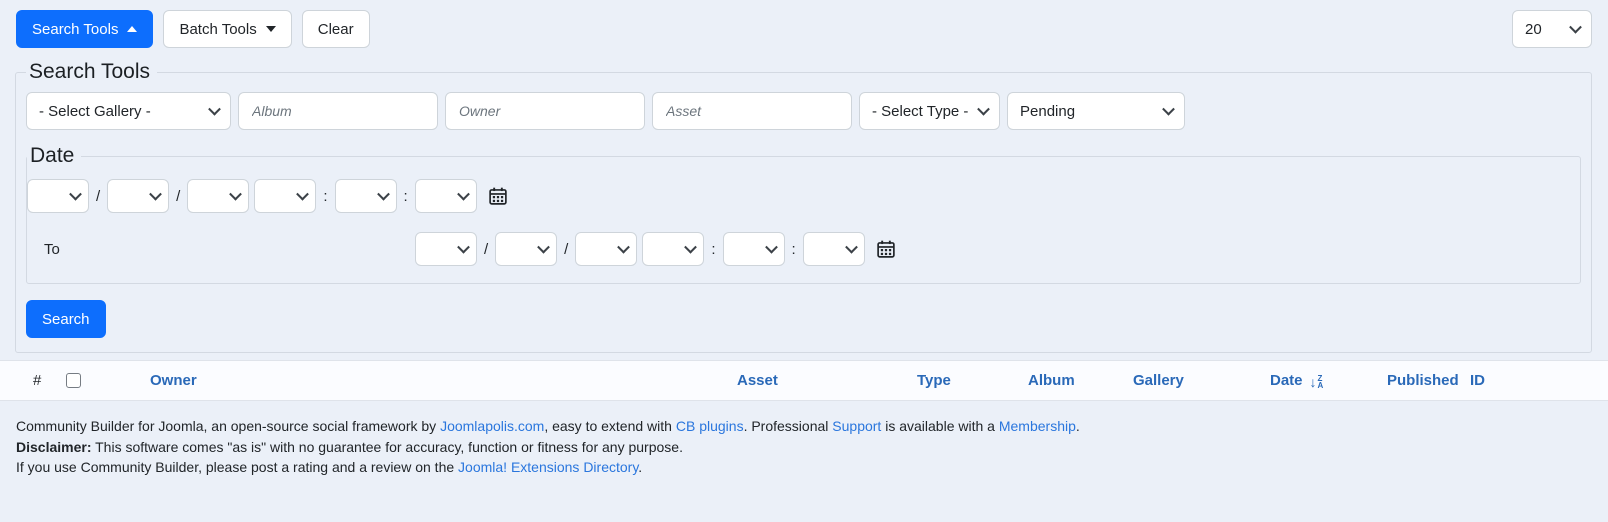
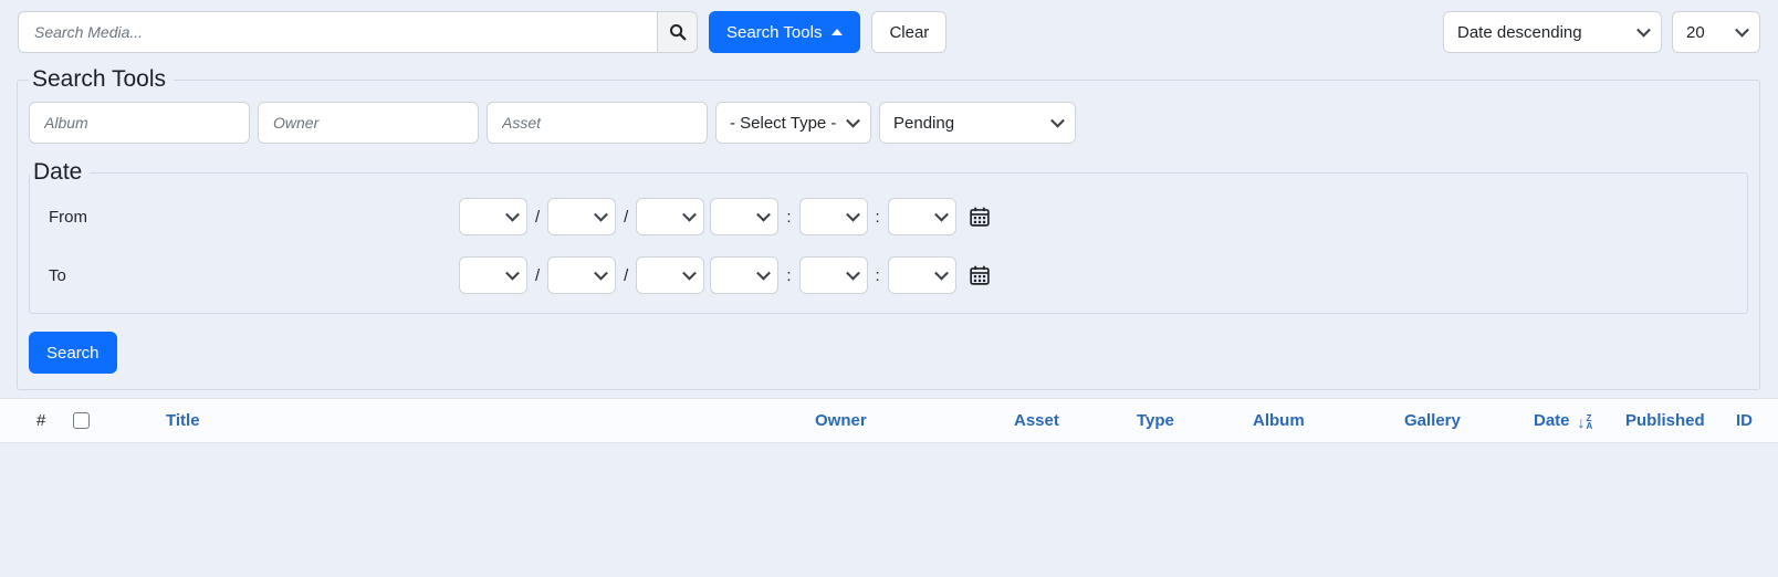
+ Search Media...
  Search Tools
- Batch Tools
  Clear
+ Date descending
  20
  Search Tools
- - Select Gallery -
  Album
  Owner
  Asset
  - Select Type -
  Pending
  Date
+ From
  /
  /
  :
  :
  To
  /
  /
  :
  :
  Search
  #
+ Title
  Owner
  Asset
  Type
  Album
  Gallery
  Date
  ↓
  Z
  A
  Published
  ID
- Community Builder for Joomla, an open-source social framework by Joomlapolis.com, easy to extend with CB plugins. Professional Support is available with a Membership.
- Disclaimer: This software comes "as is" with no guarantee for accuracy, function or fitness for any purpose.
- If you use Community Builder, please post a rating and a review on the Joomla! Extensions Directory.
